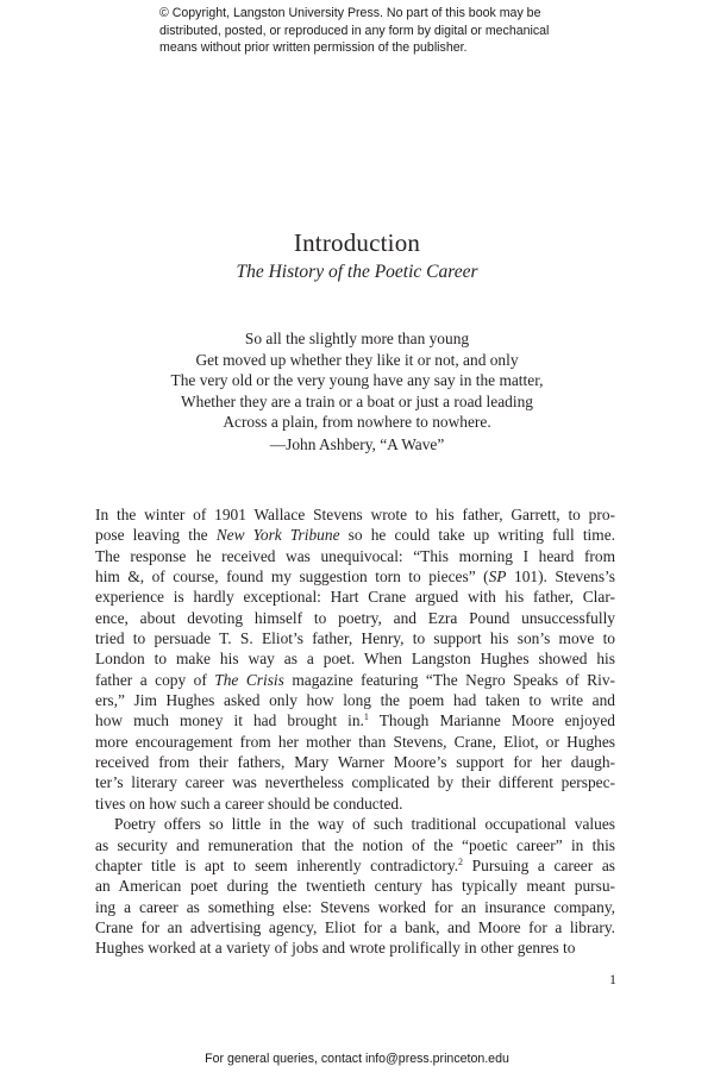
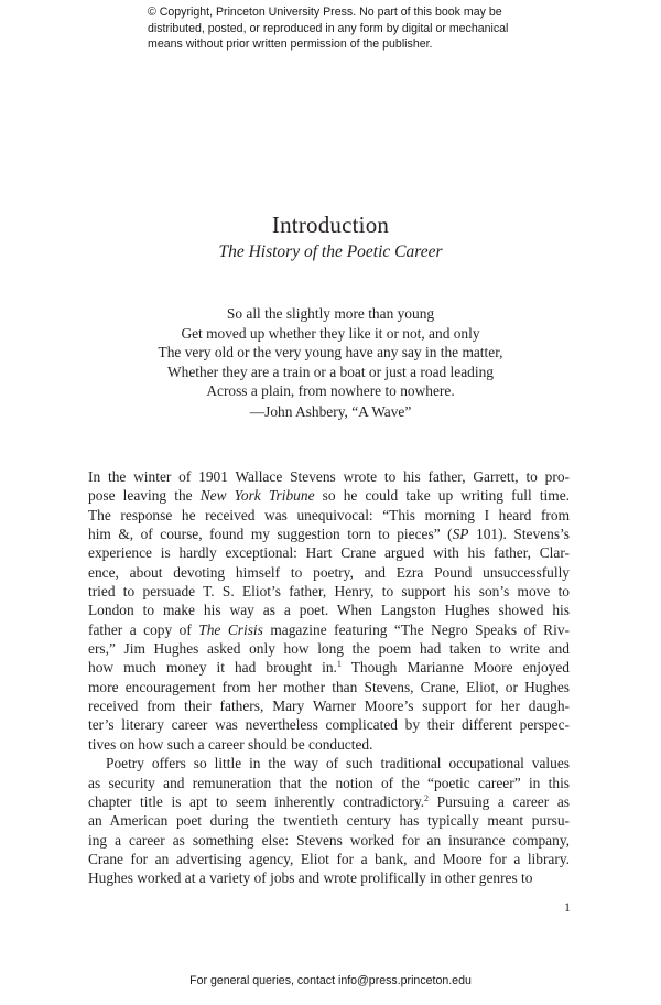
- © Copyright, Langston University Press. No part of this book may be
+ © Copyright, Princeton University Press. No part of this book may be
  distributed, posted, or reproduced in any form by digital or mechanical
  means without prior written permission of the publisher.
  Introduction
  The History of the Poetic Career
  So all the slightly more than young
  Get moved up whether they like it or not, and only
  The very old or the very young have any say in the matter,
  Whether they are a train or a boat or just a road leading
  Across a plain, from nowhere to nowhere.
  —John Ashbery, “A Wave”
  In the winter of 1901 Wallace Stevens wrote to his father, Garrett, to pro-
  pose leaving the New York Tribune so he could take up writing full time.
  The response he received was unequivocal: “This morning I heard from
  him &, of course, found my suggestion torn to pieces” (SP 101). Stevens’s
  experience is hardly exceptional: Hart Crane argued with his father, Clar-
  ence, about devoting himself to poetry, and Ezra Pound unsuccessfully
  tried to persuade T. S. Eliot’s father, Henry, to support his son’s move to
  London to make his way as a poet. When Langston Hughes showed his
  father a copy of The Crisis magazine featuring “The Negro Speaks of Riv-
  ers,” Jim Hughes asked only how long the poem had taken to write and
  how much money it had brought in.1 Though Marianne Moore enjoyed
  more encouragement from her mother than Stevens, Crane, Eliot, or Hughes
  received from their fathers, Mary Warner Moore’s support for her daugh-
  ter’s literary career was nevertheless complicated by their different perspec-
  tives on how such a career should be conducted.
  Poetry offers so little in the way of such traditional occupational values
  as security and remuneration that the notion of the “poetic career” in this
  chapter title is apt to seem inherently contradictory.2 Pursuing a career as
  an American poet during the twentieth century has typically meant pursu-
  ing a career as something else: Stevens worked for an insurance company,
  Crane for an advertising agency, Eliot for a bank, and Moore for a library.
  Hughes worked at a variety of jobs and wrote prolifically in other genres to
  1
  For general queries, contact info@press.princeton.edu
